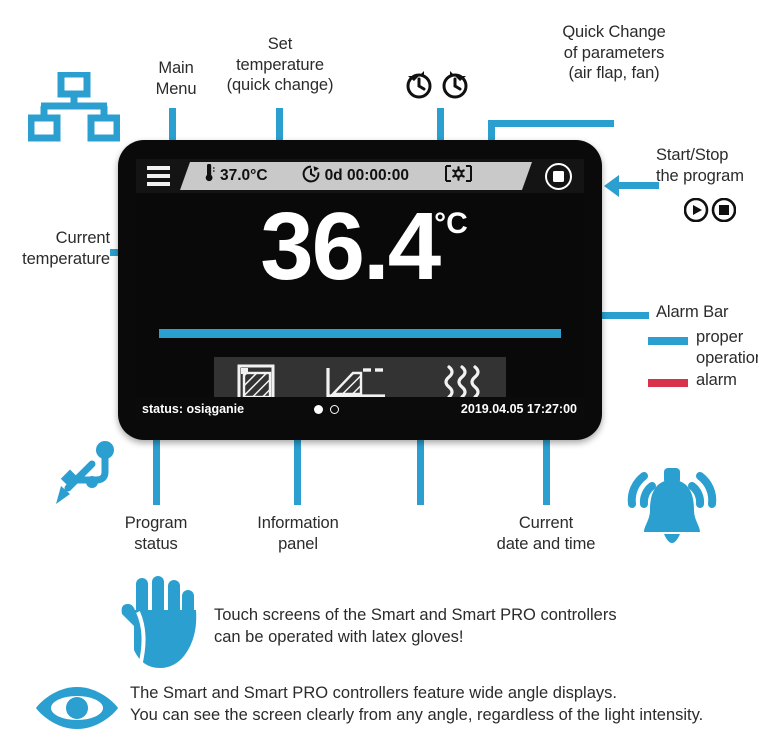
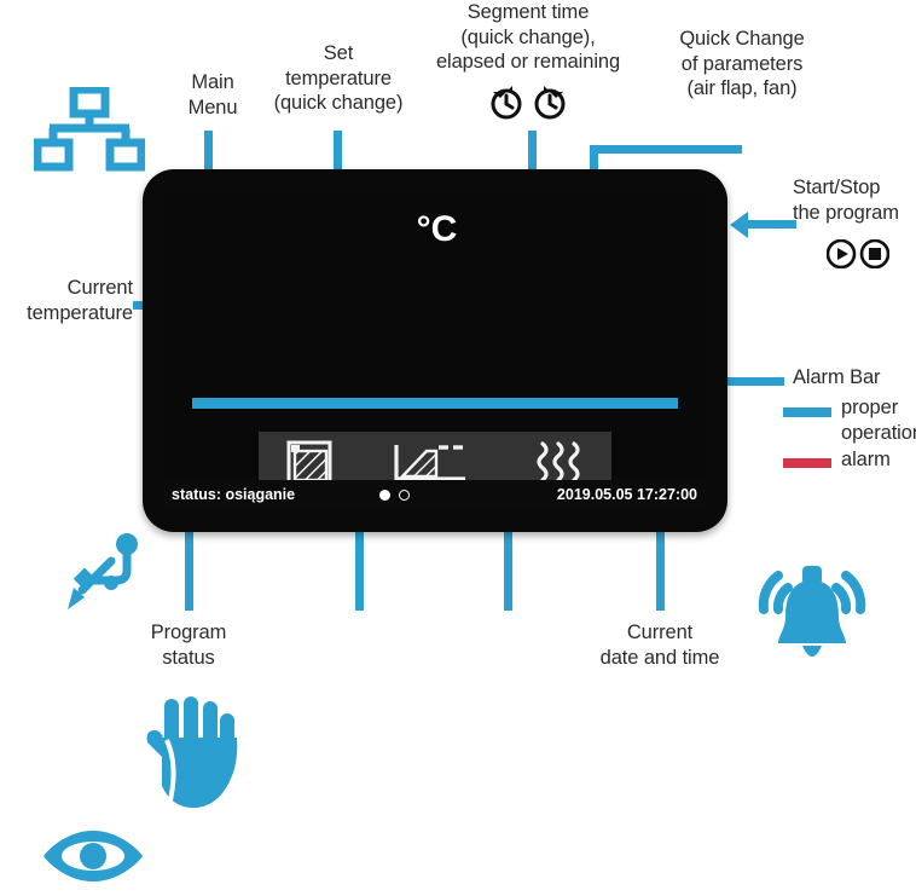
  Main
  Menu
  Set
  temperature
  (quick change)
+ Segment time
+ (quick change),
+ elapsed or remaining
  Quick Change
  of parameters
  (air flap, fan)
  Start/Stop
  the program
  Current
  temperature
  Alarm Bar
  proper
  operatio
  alarm
  Program
  status
- Information
- panel
  Current
  date and time
- 37.0°C
- 0d 00:00:00
- 36.4
  °C
  status: osiąganie
- 2019.04.05 17:27:00
+ 2019.05.05 17:27:00
- Touch screens of the Smart and Smart PRO controllers
- can be operated with latex gloves!
- The Smart and Smart PRO controllers feature wide angle displays.
- You can see the screen clearly from any angle, regardless of the light intensity.
